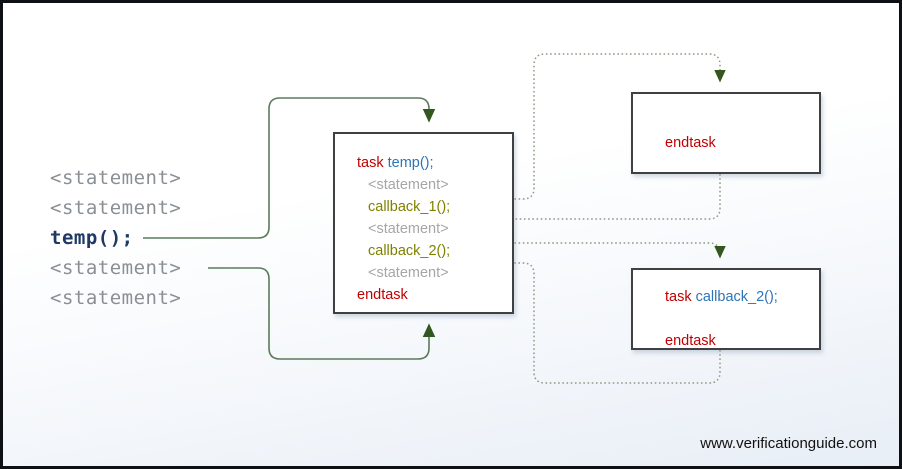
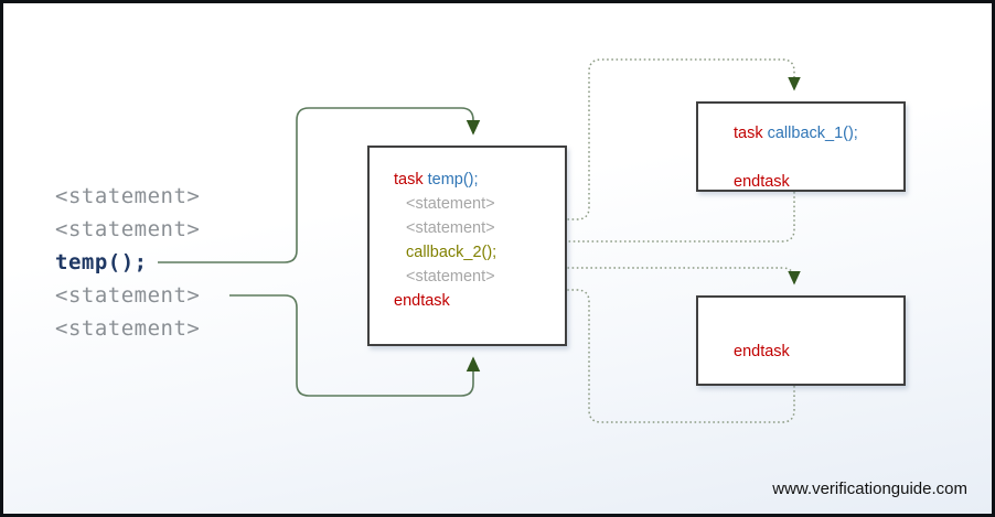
  <statement>
  <statement>
  temp();
  <statement>
  <statement>
  task temp();
  <statement>
- callback_1();
  <statement>
  callback_2();
  <statement>
  endtask
+ task callback_1();
  endtask
- task callback_2();
  endtask
  www.verificationguide.com
